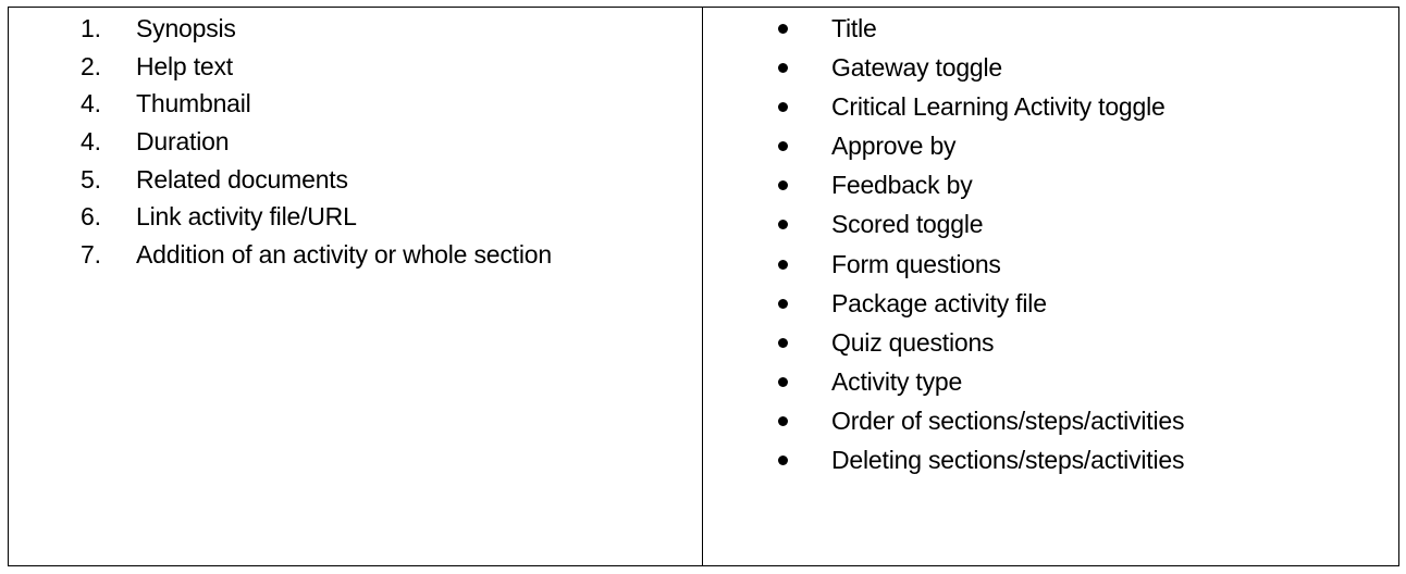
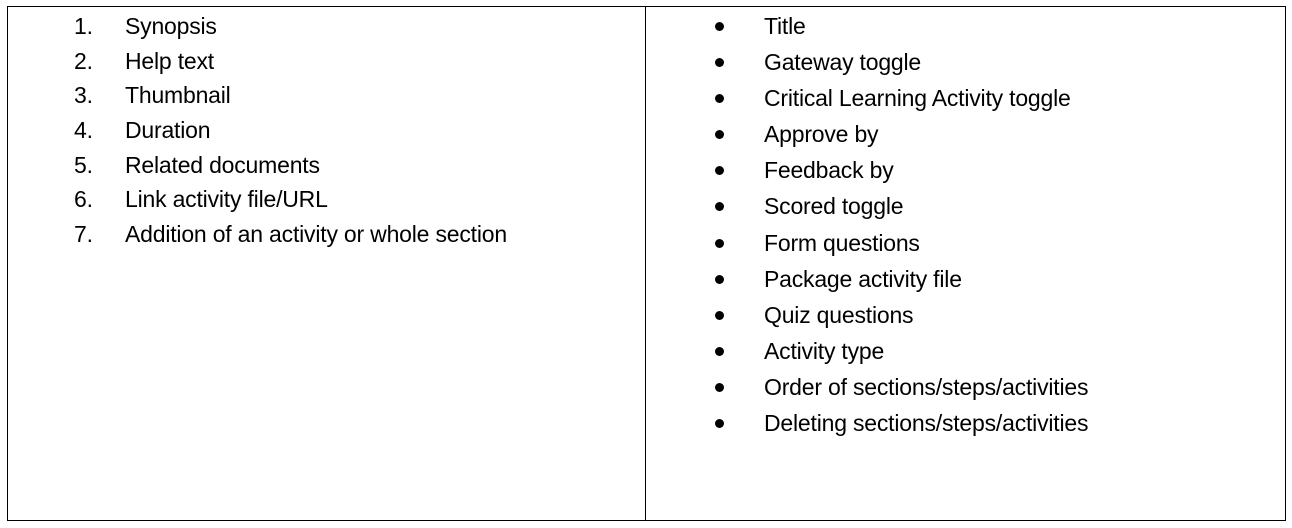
- 1. Synopsis2. Help text4. Thumbnail4. Duration5. Related documents6. Link activity file/URL7. Addition of an activity or whole section	TitleGateway toggleCritical Learning Activity toggleApprove byFeedback byScored toggleForm questionsPackage activity fileQuiz questionsActivity typeOrder of sections/steps/activitiesDeleting sections/steps/activities
+ 1. Synopsis2. Help text3. Thumbnail4. Duration5. Related documents6. Link activity file/URL7. Addition of an activity or whole section	TitleGateway toggleCritical Learning Activity toggleApprove byFeedback byScored toggleForm questionsPackage activity fileQuiz questionsActivity typeOrder of sections/steps/activitiesDeleting sections/steps/activities
